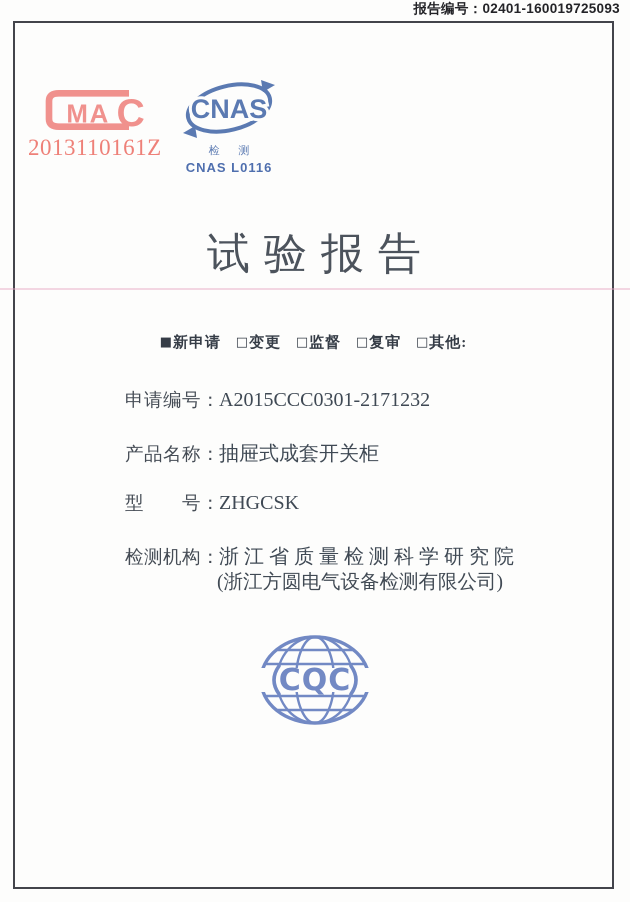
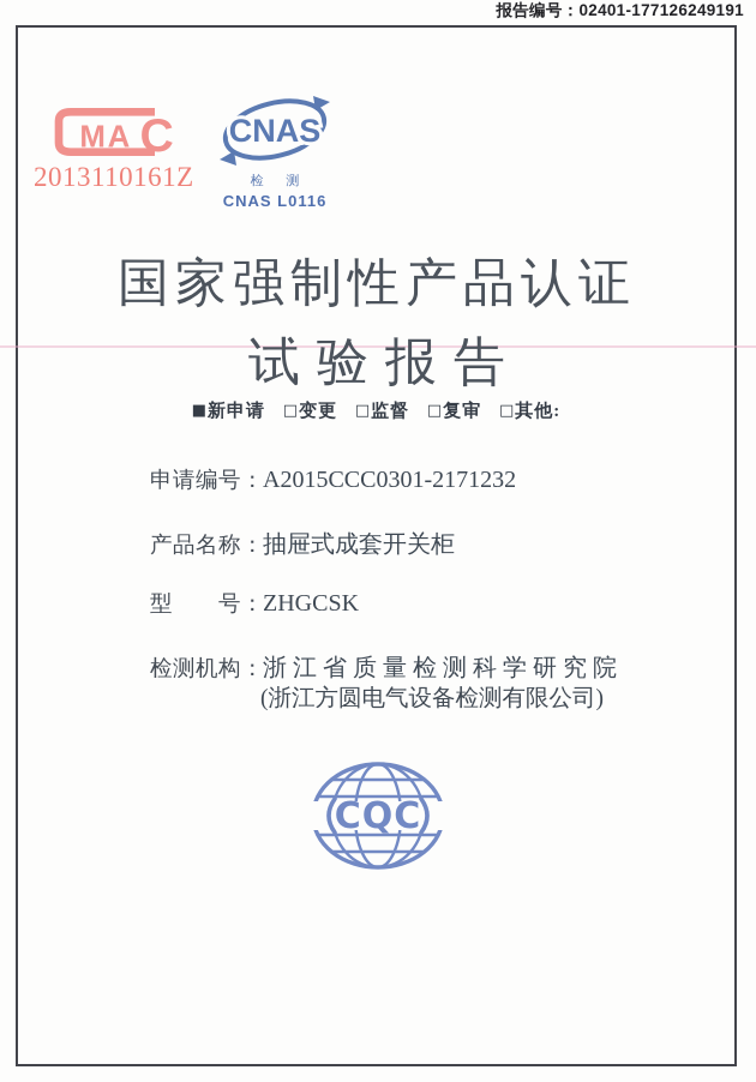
- 报告编号：02401-160019725093
+ 报告编号：02401-177126249191
  C
  MA
  2013110161Z
  CNAS
  检 测
  CNAS L0116
+ 国家强制性产品认证
  试验报告
  ■新申请 □变更 □监督 □复审 □其他:
  申请编号：A2015CCC0301-2171232
  产品名称：抽屉式成套开关柜
  型 号：ZHGCSK
  检测机构：浙江省质量检测科学研究院
  (浙江方圆电气设备检测有限公司)
  CQC
